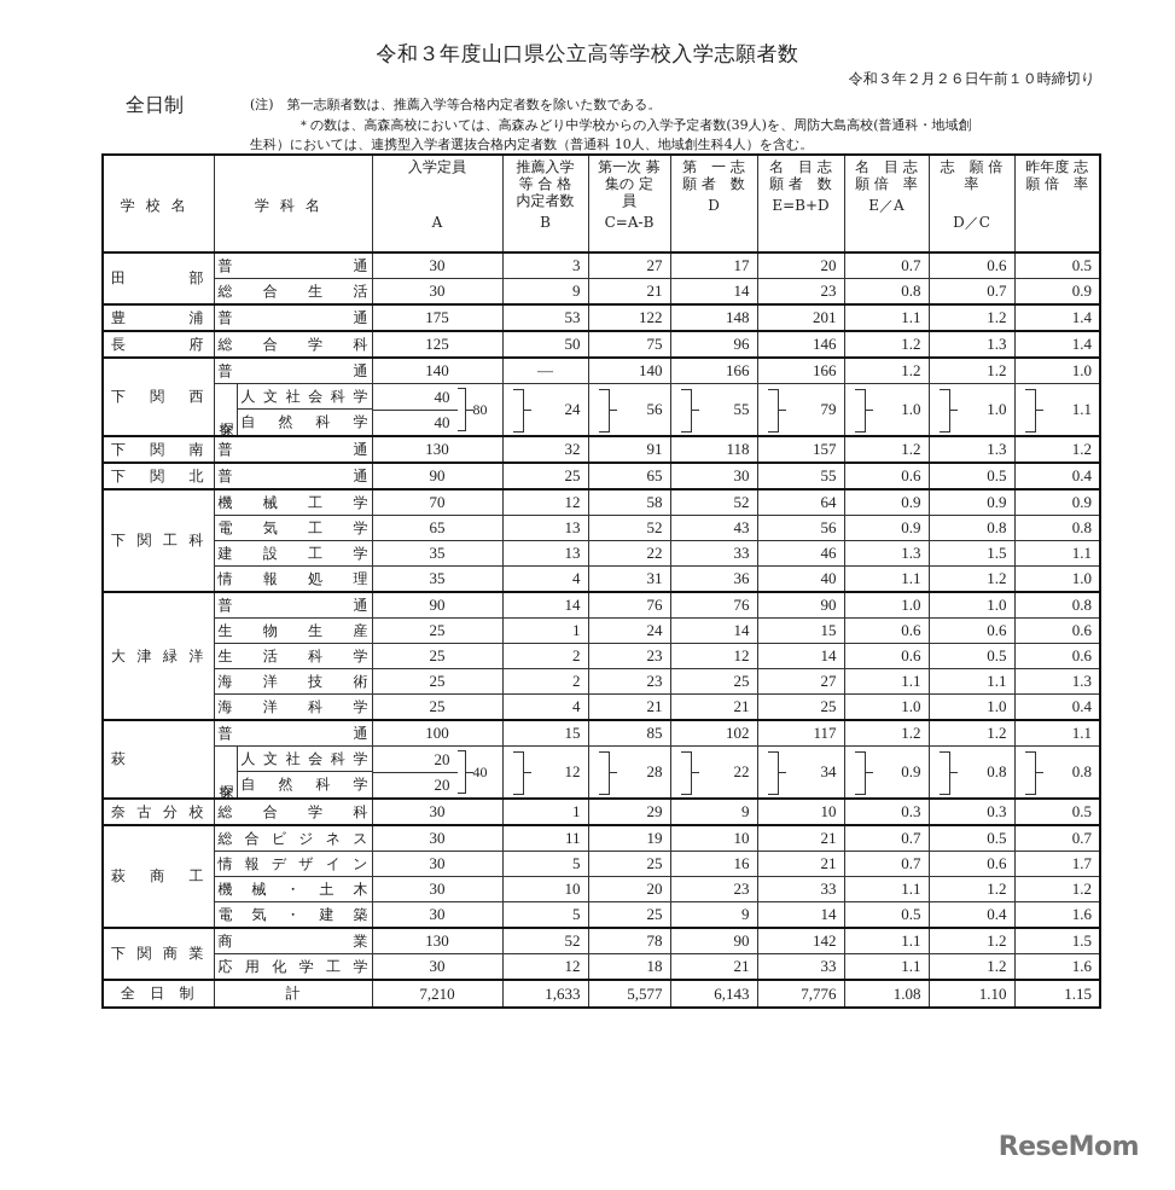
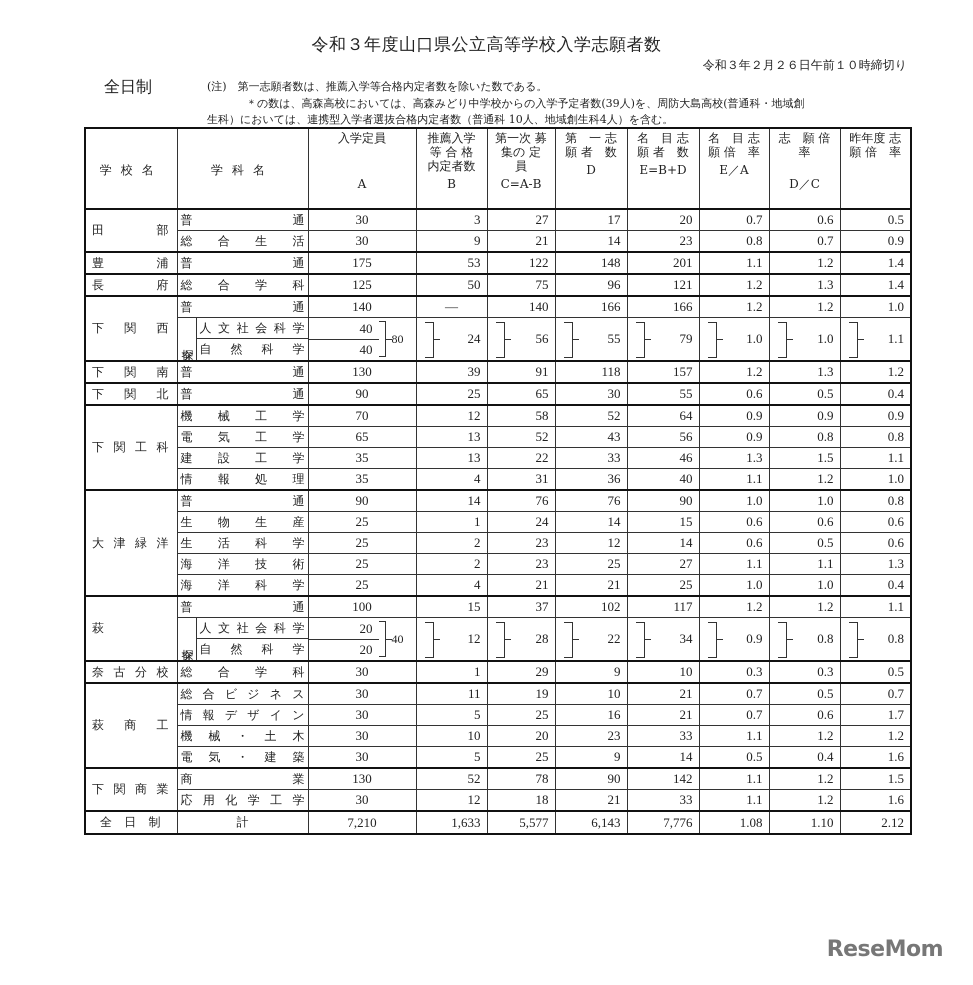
  令和３年度山口県公立高等学校入学志願者数
  令和３年２月２６日午前１０時締切り
  全日制
  (注) 第一志願者数は、推薦入学等合格内定者数を除いた数である。
  ＊の数は、高森高校においては、高森みどり中学校からの入学予定者数(39人)を、周防大島高校(普通科・地域創
  生科）においては、連携型入学者選抜合格内定者数（普通科 10人、地域創生科4人）を含む。
  学校名	学科名	入学定員A	推薦入学 等 合 格 内定者数B	第一次 募集の 定 員C=A-B	第 一 志 願 者 数D	名 目 志 願 者 数E=B+D	名 目 志 願 倍 率E／A	志 願 倍 率D／C	昨年度 志 願 倍 率
  田部	普通	30	3	27	17	20	0.7	0.6	0.5
  総合生活	30	9	21	14	23	0.8	0.7	0.9
  豊浦	普通	175	53	122	148	201	1.1	1.2	1.4
- 長府	総合学科	125	50	75	96	146	1.2	1.3	1.4
+ 長府	総合学科	125	50	75	96	121	1.2	1.3	1.4
  下関西	普通	140	—	140	166	166	1.2	1.2	1.0
  人文社会科学自然科学	404080	24	56	55	79	1.0	1.0	1.1
- 下関南	普通	130	32	91	118	157	1.2	1.3	1.2
+ 下関南	普通	130	39	91	118	157	1.2	1.3	1.2
  下関北	普通	90	25	65	30	55	0.6	0.5	0.4
  下関工科	機械工学	70	12	58	52	64	0.9	0.9	0.9
  電気工学	65	13	52	43	56	0.9	0.8	0.8
  建設工学	35	13	22	33	46	1.3	1.5	1.1
  情報処理	35	4	31	36	40	1.1	1.2	1.0
  大津緑洋	普通	90	14	76	76	90	1.0	1.0	0.8
  生物生産	25	1	24	14	15	0.6	0.6	0.6
  生活科学	25	2	23	12	14	0.6	0.5	0.6
  海洋技術	25	2	23	25	27	1.1	1.1	1.3
  海洋科学	25	4	21	21	25	1.0	1.0	0.4
- 萩	普通	100	15	85	102	117	1.2	1.2	1.1
+ 萩	普通	100	15	37	102	117	1.2	1.2	1.1
  人文社会科学自然科学	202040	12	28	22	34	0.9	0.8	0.8
  奈古分校	総合学科	30	1	29	9	10	0.3	0.3	0.5
  萩商工	総合ビジネス	30	11	19	10	21	0.7	0.5	0.7
  情報デザイン	30	5	25	16	21	0.7	0.6	1.7
  機械・土木	30	10	20	23	33	1.1	1.2	1.2
  電気・建築	30	5	25	9	14	0.5	0.4	1.6
  下関商業	商業	130	52	78	90	142	1.1	1.2	1.5
  応用化学工学	30	12	18	21	33	1.1	1.2	1.6
- 全日制	計	7,210	1,633	5,577	6,143	7,776	1.08	1.10	1.15
+ 全日制	計	7,210	1,633	5,577	6,143	7,776	1.08	1.10	2.12
  ReseMom
